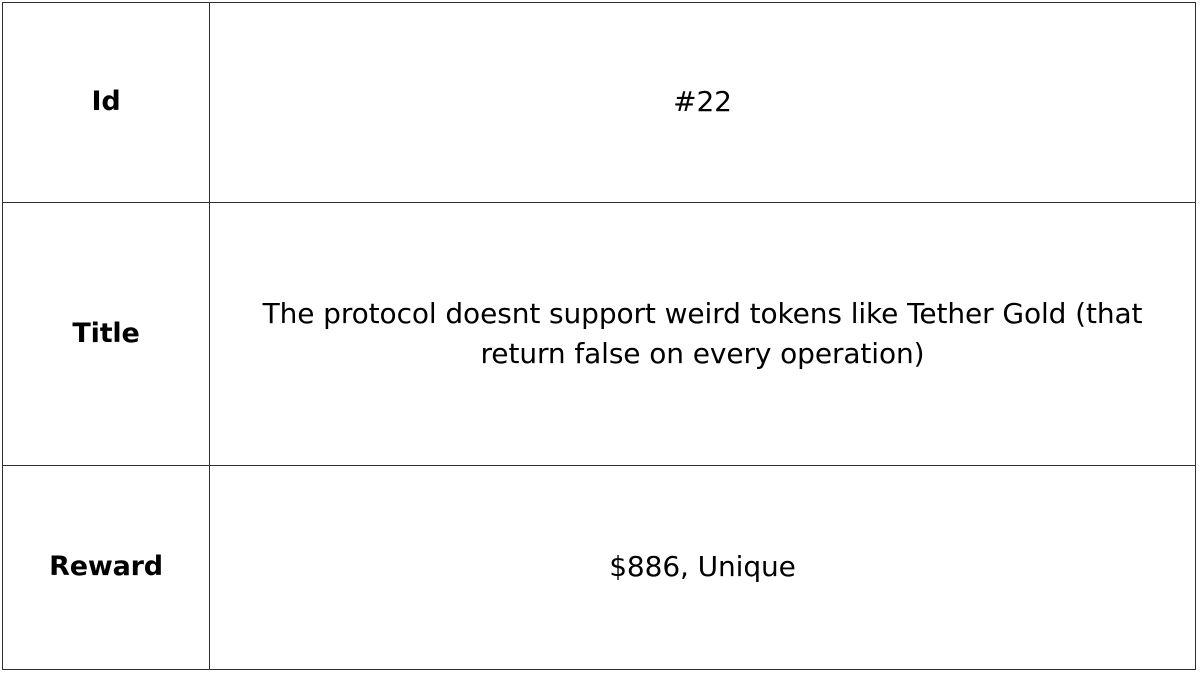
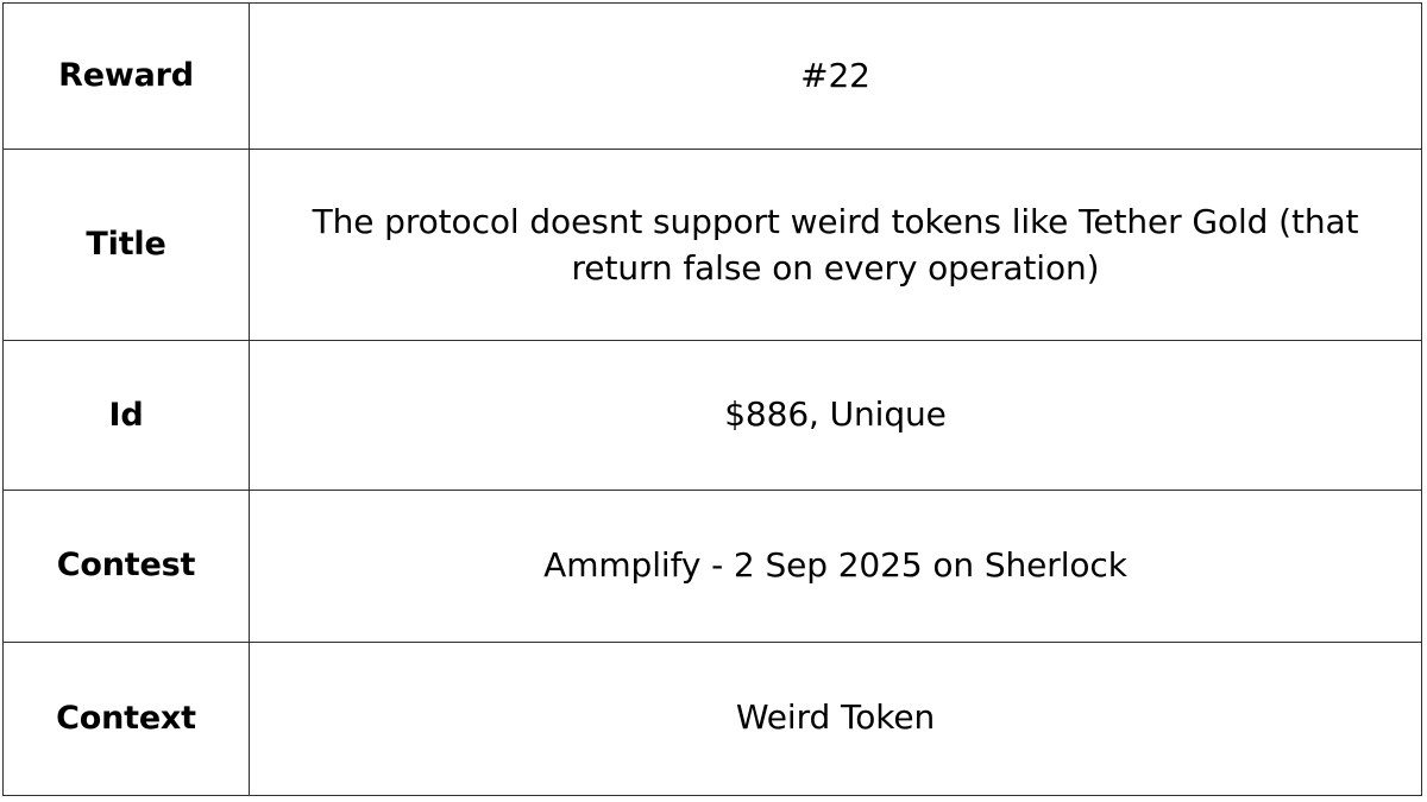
- Id	#22
+ Reward	#22
  Title	The protocol doesnt support weird tokens like Tether Gold (that return false on every operation)
- Reward	$886, Unique
+ Id	$886, Unique
+ Contest	Ammplify - 2 Sep 2025 on Sherlock
+ Context	Weird Token
